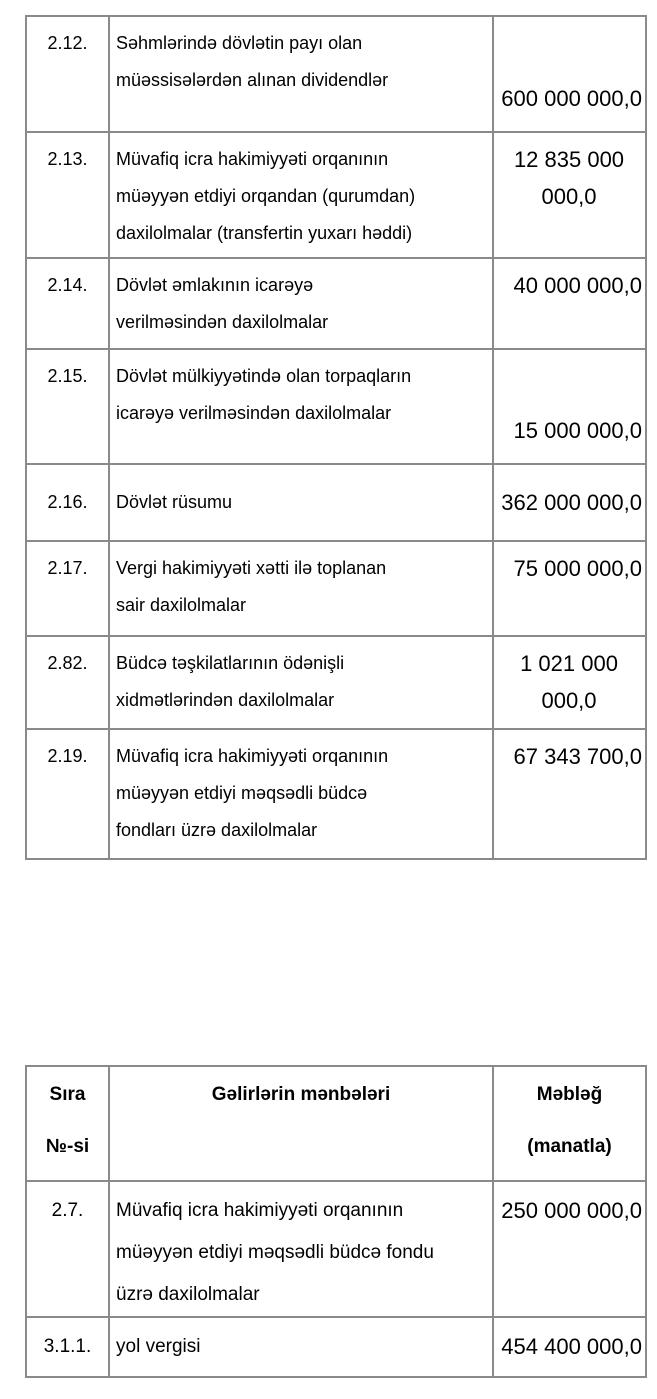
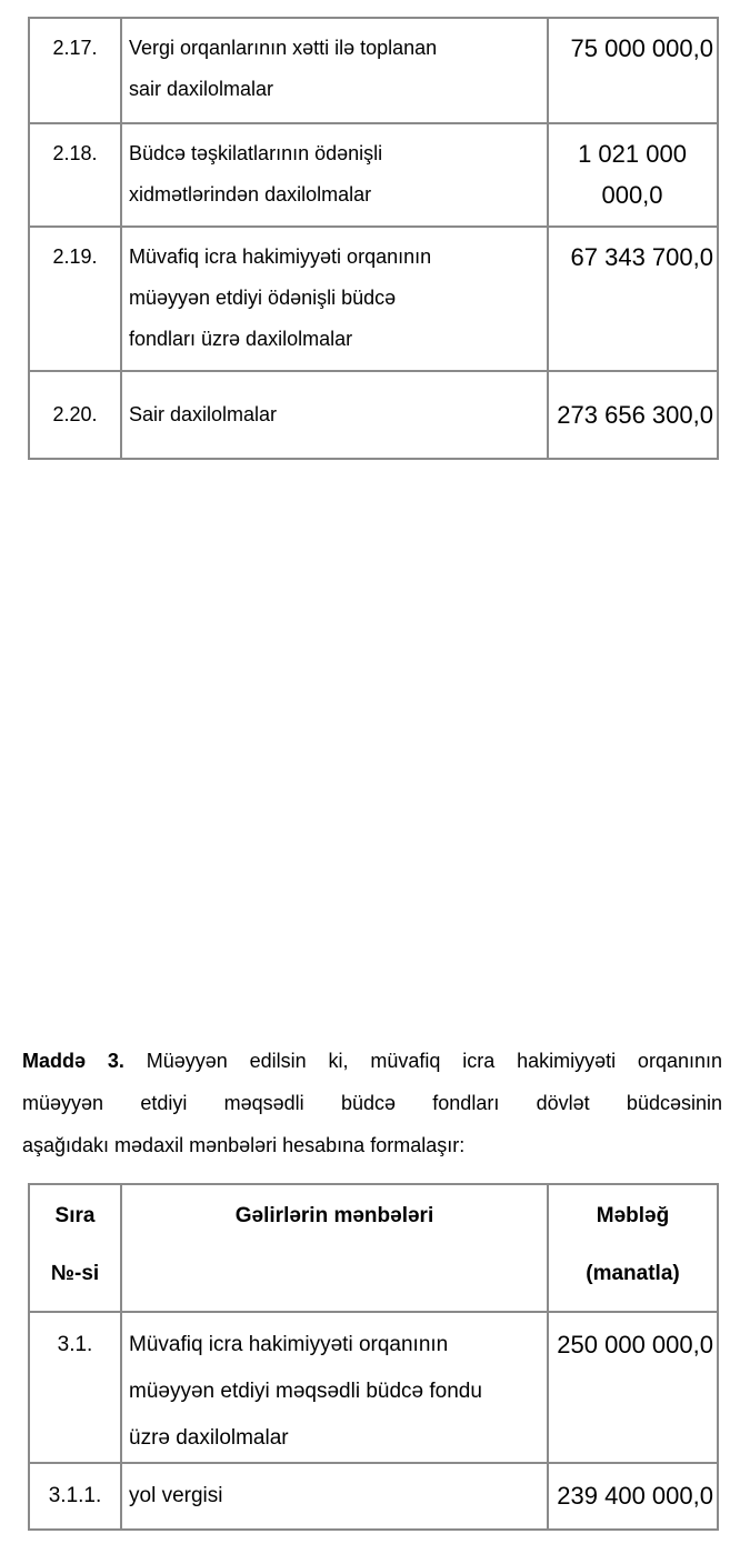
- 2.12.	Səhmlərində dövlətin payı olan müəssisələrdən alınan dividendlər	600 000 000,0
- 2.13.	Müvafiq icra hakimiyyəti orqanının müəyyən etdiyi orqandan (qurumdan) daxilolmalar (transfertin yuxarı həddi)	12 835 000 000,0
- 2.14.	Dövlət əmlakının icarəyə verilməsindən daxilolmalar	40 000 000,0
- 2.15.	Dövlət mülkiyyətində olan torpaqların icarəyə verilməsindən daxilolmalar	15 000 000,0
- 2.16.	Dövlət rüsumu	362 000 000,0
- 2.17.	Vergi hakimiyyəti xətti ilə toplanan sair daxilolmalar	75 000 000,0
+ 2.17.	Vergi orqanlarının xətti ilə toplanan sair daxilolmalar	75 000 000,0
- 2.82.	Büdcə təşkilatlarının ödənişli xidmətlərindən daxilolmalar	1 021 000 000,0
+ 2.18.	Büdcə təşkilatlarının ödənişli xidmətlərindən daxilolmalar	1 021 000 000,0
- 2.19.	Müvafiq icra hakimiyyəti orqanının müəyyən etdiyi məqsədli büdcə fondları üzrə daxilolmalar	67 343 700,0
+ 2.19.	Müvafiq icra hakimiyyəti orqanının müəyyən etdiyi ödənişli büdcə fondları üzrə daxilolmalar	67 343 700,0
+ 2.20.	Sair daxilolmalar	273 656 300,0
+ Maddə 3. Müəyyən edilsin ki, müvafiq icra hakimiyyəti orqanının
+ müəyyən etdiyi məqsədli büdcə fondları dövlət büdcəsinin
+ aşağıdakı mədaxil mənbələri hesabına formalaşır:
  Sıra №-si	Gəlirlərin mənbələri	Məbləğ (manatla)
- 2.7.	Müvafiq icra hakimiyyəti orqanının müəyyən etdiyi məqsədli büdcə fondu üzrə daxilolmalar	250 000 000,0
+ 3.1.	Müvafiq icra hakimiyyəti orqanının müəyyən etdiyi məqsədli büdcə fondu üzrə daxilolmalar	250 000 000,0
- 3.1.1.	yol vergisi	454 400 000,0
+ 3.1.1.	yol vergisi	239 400 000,0
